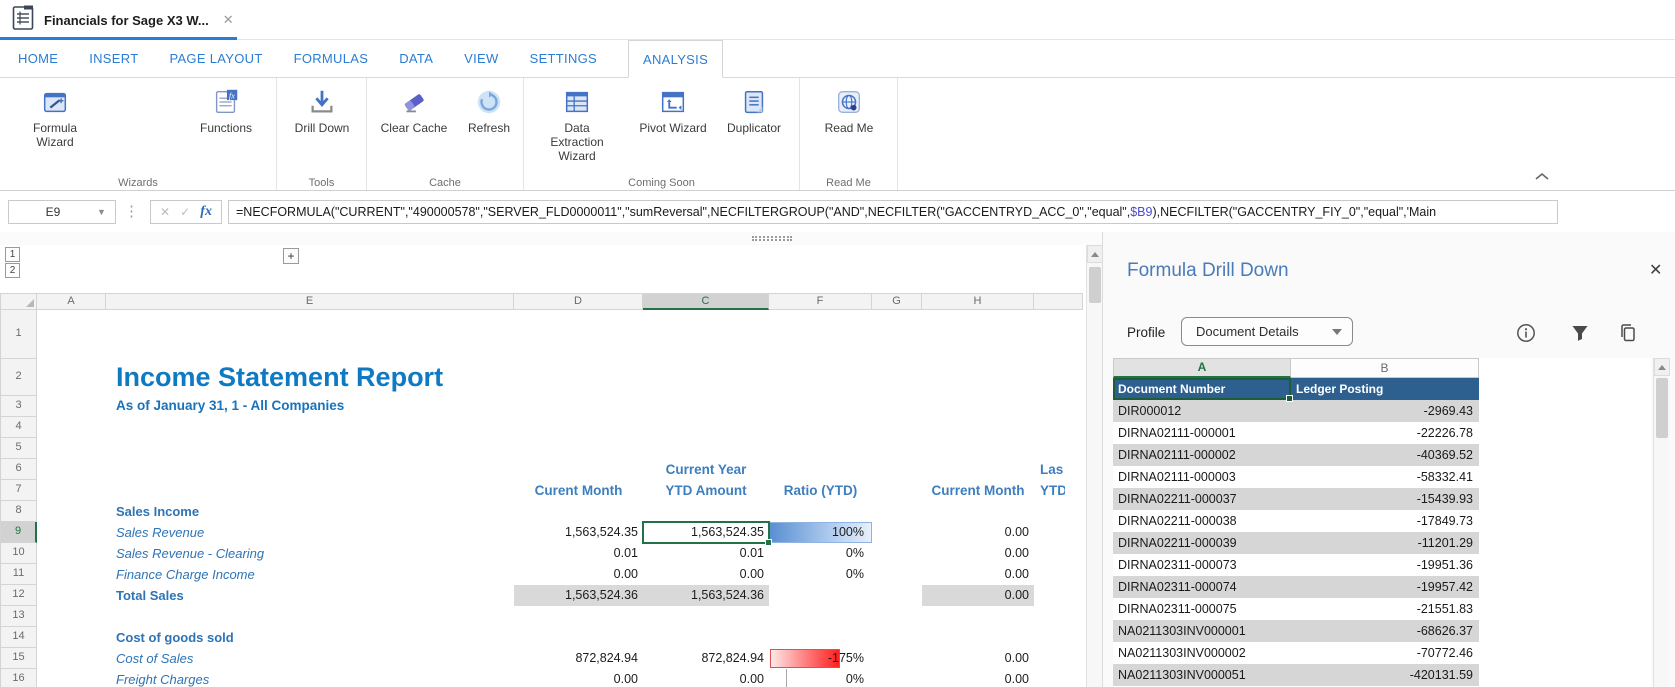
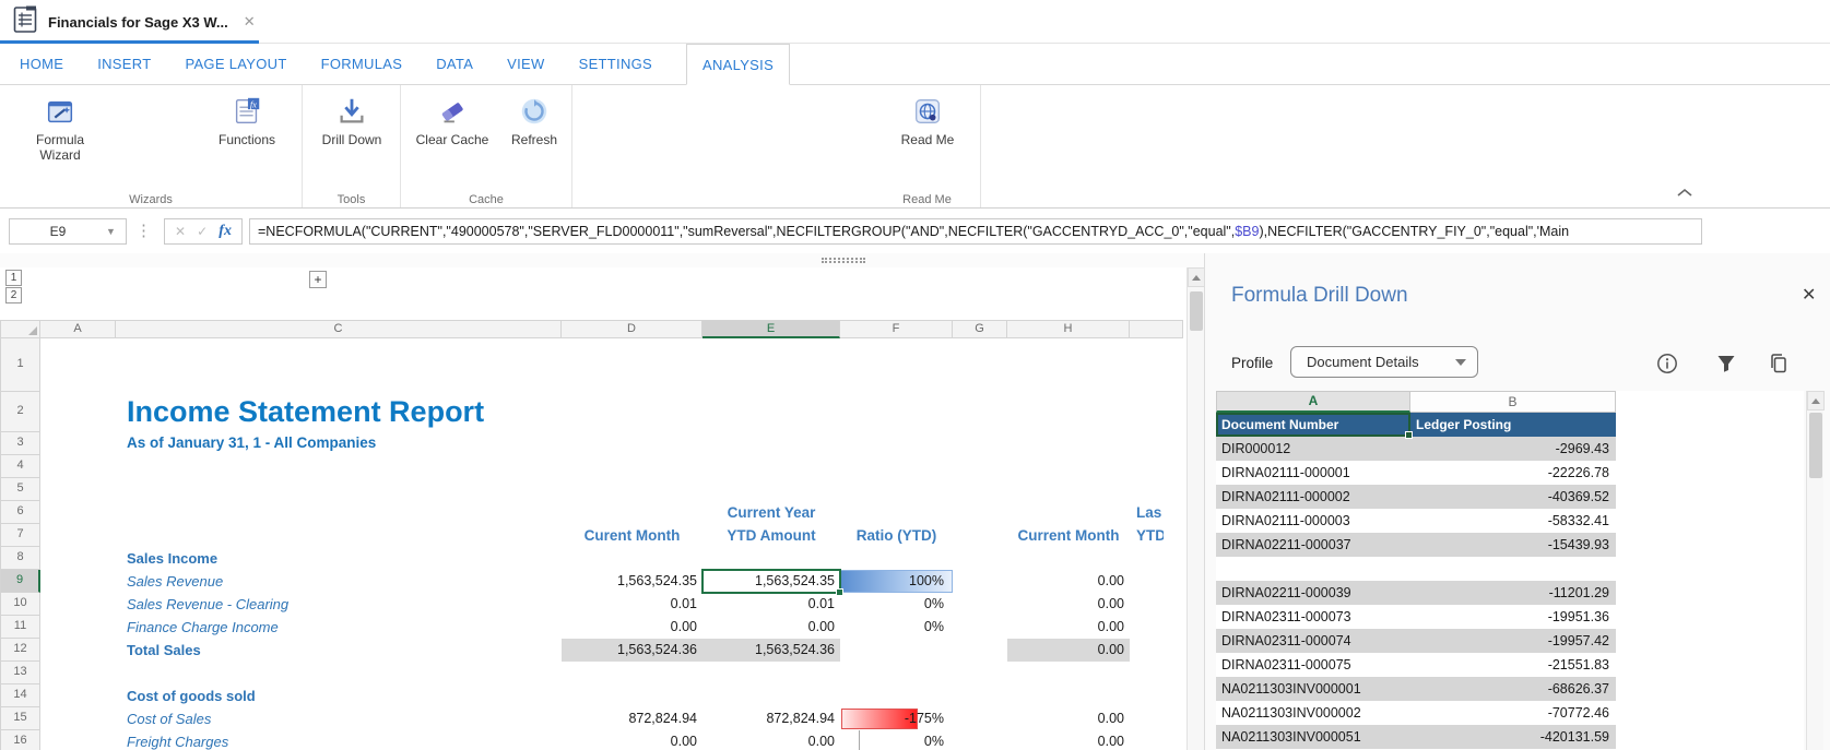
  Financials for Sage X3 W...
  ✕
  HOME
  INSERT
  PAGE LAYOUT
  FORMULAS
  DATA
  VIEW
  SETTINGS
  ANALYSIS
  Formula Wizard
  fx
  Functions
  Wizards
  Drill Down
  Tools
  Clear Cache
  Refresh
  Cache
- Data Extraction Wizard
- Pivot Wizard
- Duplicator
- Coming Soon
  Read Me
  Read Me
  E9
  ▼
  ⋮
  ✕
  ✓
  fx
  =NECFORMULA("CURRENT","490000578","SERVER_FLD0000011","sumReversal",NECFILTERGROUP("AND",NECFILTER("GACCENTRYD_ACC_0","equal",$B9),NECFILTER("GACCENTRY_FIY_0","equal",'Main
  1
  2
  +
  A
- E
+ C
  D
- C
+ E
  F
  G
  H
  1
  2
  3
  4
  5
  6
  7
  8
  9
  10
  11
  12
  13
  14
  15
  16
  Income Statement Report
  As of January 31, 1 - All Companies
  Current Year
  Las
  Curent Month
  YTD Amount
  Ratio (YTD)
  Current Month
  YTD
  Sales Income
  Sales Revenue
  Sales Revenue - Clearing
  Finance Charge Income
  Total Sales
  Cost of goods sold
  Cost of Sales
  Freight Charges
  1,563,524.35
  0.01
  0.00
  1,563,524.36
  872,824.94
  0.00
  1,563,524.35
  0.01
  0.00
  1,563,524.36
  872,824.94
  0.00
  100%
  0%
  0%
  -175%
  0%
  0.00
  0.00
  0.00
  0.00
  0.00
  0.00
  Formula Drill Down
  ✕
  Profile
  Document Details
  A
  B
  Document Number
  Ledger Posting
  DIR000012
  -2969.43
  DIRNA02111-000001
  -22226.78
  DIRNA02111-000002
  -40369.52
  DIRNA02111-000003
  -58332.41
  DIRNA02211-000037
  -15439.93
- DIRNA02211-000038
- -17849.73
  DIRNA02211-000039
  -11201.29
  DIRNA02311-000073
  -19951.36
  DIRNA02311-000074
  -19957.42
  DIRNA02311-000075
  -21551.83
  NA0211303INV000001
  -68626.37
  NA0211303INV000002
  -70772.46
  NA0211303INV000051
  -420131.59
